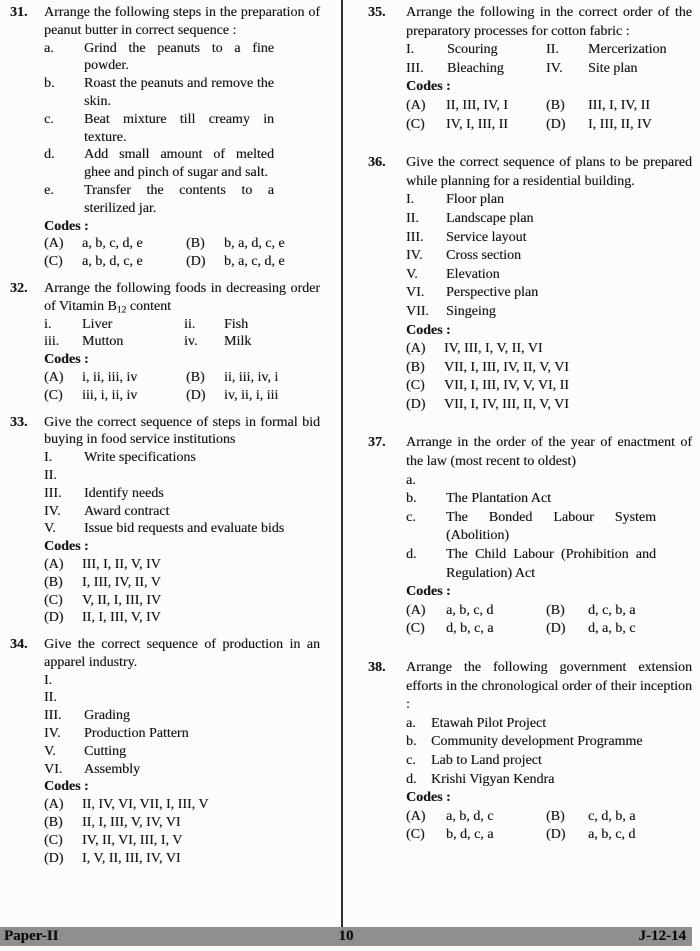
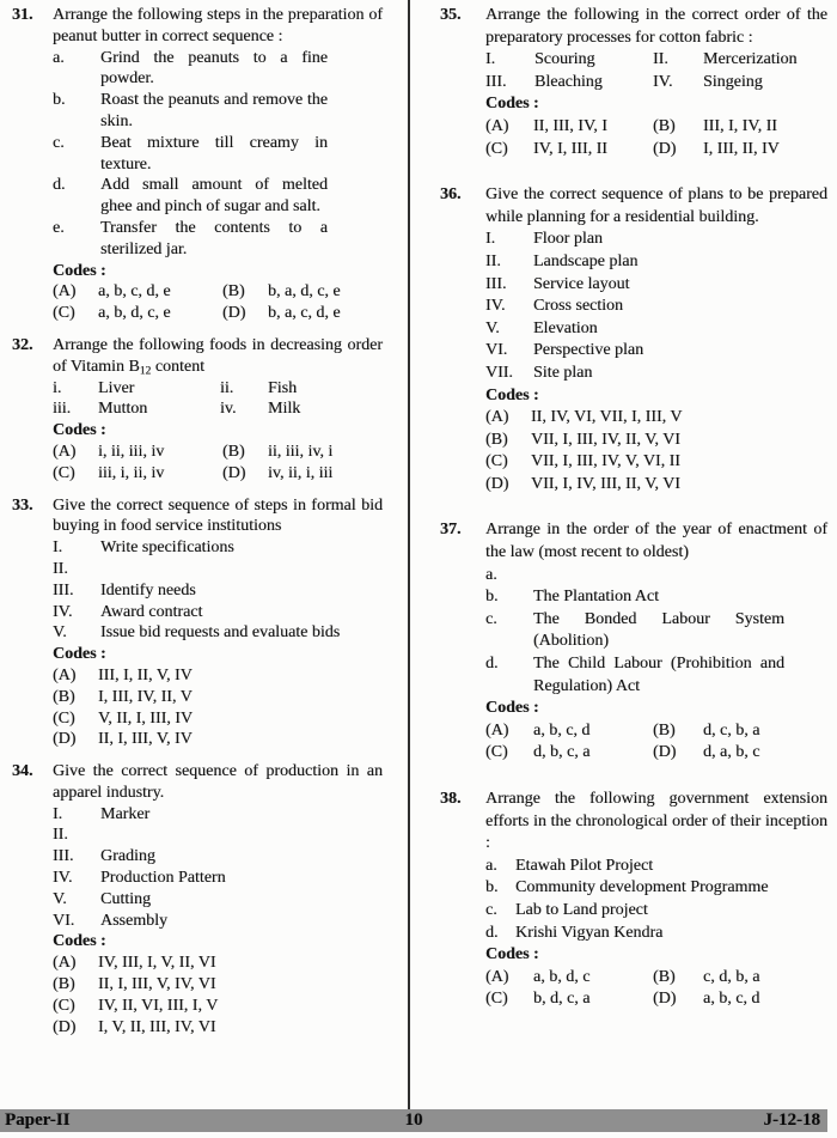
  31.
  Arrange the following steps in the preparation of peanut butter in correct sequence :
  a.
  Grind the peanuts to a fine powder.
  b.
  Roast the peanuts and remove the skin.
  c.
  Beat mixture till creamy in texture.
  d.
  Add small amount of melted ghee and pinch of sugar and salt.
  e.
  Transfer the contents to a sterilized jar.
  Codes :
  (A)
  a, b, c, d, e
  (B)
  b, a, d, c, e
  (C)
  a, b, d, c, e
  (D)
  b, a, c, d, e
  32.
  Arrange the following foods in decreasing order of Vitamin B12 content
  i.
  Liver
  ii.
  Fish
  iii.
  Mutton
  iv.
  Milk
  Codes :
  (A)
  i, ii, iii, iv
  (B)
  ii, iii, iv, i
  (C)
  iii, i, ii, iv
  (D)
  iv, ii, i, iii
  33.
  Give the correct sequence of steps in formal bid buying in food service institutions
  I.
  Write specifications
  II.
  III.
  Identify needs
  IV.
  Award contract
  V.
  Issue bid requests and evaluate bids
  Codes :
  (A)
  III, I, II, V, IV
  (B)
  I, III, IV, II, V
  (C)
  V, II, I, III, IV
  (D)
  II, I, III, V, IV
  34.
  Give the correct sequence of production in an apparel industry.
  I.
+ Marker
  II.
  III.
  Grading
  IV.
  Production Pattern
  V.
  Cutting
  VI.
  Assembly
  Codes :
  (A)
- II, IV, VI, VII, I, III, V
+ IV, III, I, V, II, VI
  (B)
  II, I, III, V, IV, VI
  (C)
  IV, II, VI, III, I, V
  (D)
  I, V, II, III, IV, VI
  35.
  Arrange the following in the correct order of the preparatory processes for cotton fabric :
  I.
  Scouring
  II.
  Mercerization
  III.
  Bleaching
  IV.
- Site plan
+ Singeing
  Codes :
  (A)
  II, III, IV, I
  (B)
  III, I, IV, II
  (C)
  IV, I, III, II
  (D)
  I, III, II, IV
  36.
  Give the correct sequence of plans to be prepared while planning for a residential building.
  I.
  Floor plan
  II.
  Landscape plan
  III.
  Service layout
  IV.
  Cross section
  V.
  Elevation
  VI.
  Perspective plan
  VII.
- Singeing
+ Site plan
  Codes :
  (A)
- IV, III, I, V, II, VI
+ II, IV, VI, VII, I, III, V
  (B)
  VII, I, III, IV, II, V, VI
  (C)
  VII, I, III, IV, V, VI, II
  (D)
  VII, I, IV, III, II, V, VI
  37.
  Arrange in the order of the year of enactment of the law (most recent to oldest)
  a.
  b.
  The Plantation Act
  c.
  The Bonded Labour System (Abolition)
  d.
  The Child Labour (Prohibition and Regulation) Act
  Codes :
  (A)
  a, b, c, d
  (B)
  d, c, b, a
  (C)
  d, b, c, a
  (D)
  d, a, b, c
  38.
  Arrange the following government extension efforts in the chronological order of their inception :
  a.
  Etawah Pilot Project
  b.
  Community development Programme
  c.
  Lab to Land project
  d.
  Krishi Vigyan Kendra
  Codes :
  (A)
  a, b, d, c
  (B)
  c, d, b, a
  (C)
  b, d, c, a
  (D)
  a, b, c, d
  Paper-II
  10
- J-12-14
+ J-12-18
